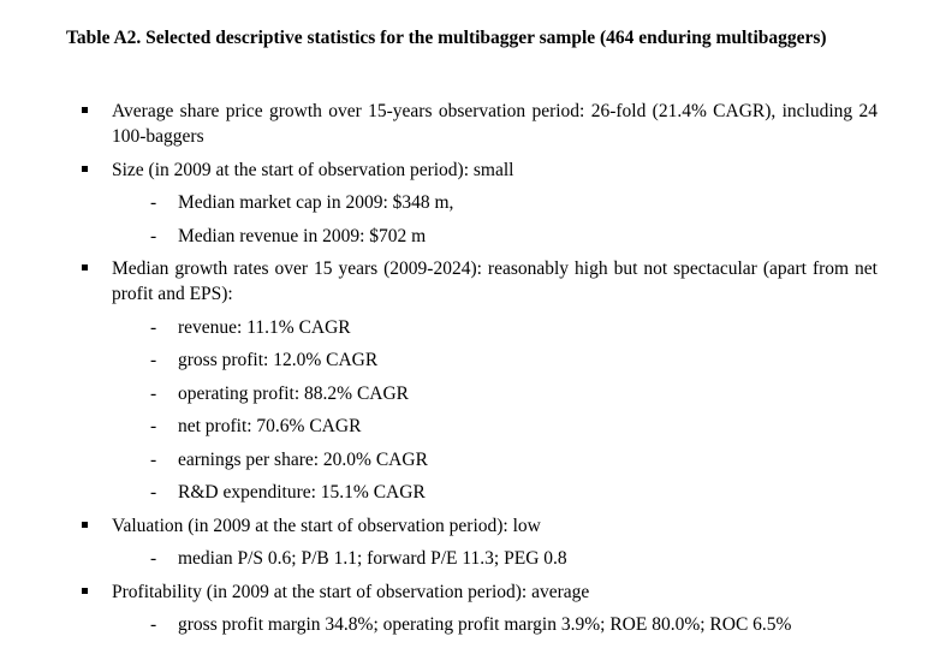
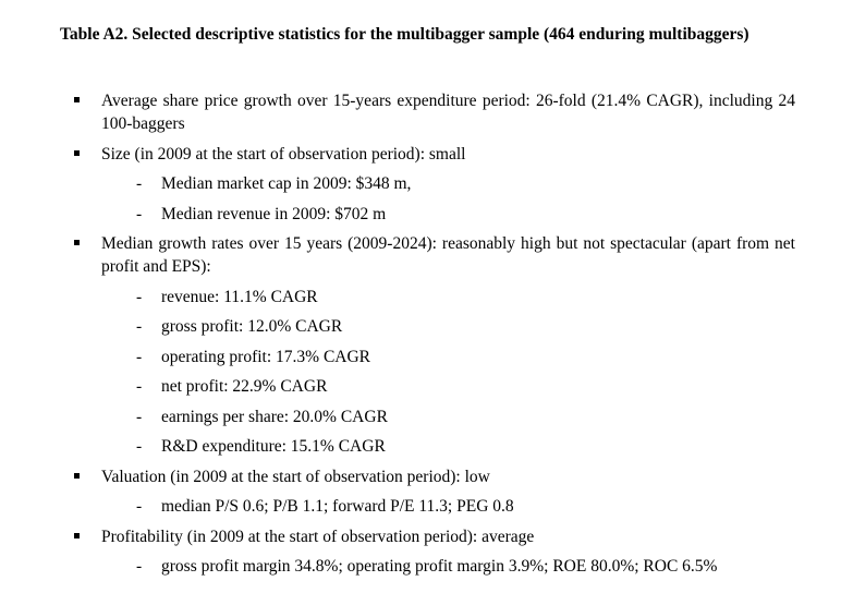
  Table A2. Selected descriptive statistics for the multibagger sample (464 enduring multibaggers)
- Average share price growth over 15-years observation period: 26-fold (21.4% CAGR), including 24 100-baggers
+ Average share price growth over 15-years expenditure period: 26-fold (21.4% CAGR), including 24 100-baggers
  Size (in 2009 at the start of observation period): small
  -
  Median market cap in 2009: $348 m,
  -
  Median revenue in 2009: $702 m
  Median growth rates over 15 years (2009-2024): reasonably high but not spectacular (apart from net profit and EPS):
  -
  revenue: 11.1% CAGR
  -
  gross profit: 12.0% CAGR
  -
- operating profit: 88.2% CAGR
+ operating profit: 17.3% CAGR
  -
- net profit: 70.6% CAGR
+ net profit: 22.9% CAGR
  -
  earnings per share: 20.0% CAGR
  -
  R&D expenditure: 15.1% CAGR
  Valuation (in 2009 at the start of observation period): low
  -
  median P/S 0.6; P/B 1.1; forward P/E 11.3; PEG 0.8
  Profitability (in 2009 at the start of observation period): average
  -
  gross profit margin 34.8%; operating profit margin 3.9%; ROE 80.0%; ROC 6.5%
